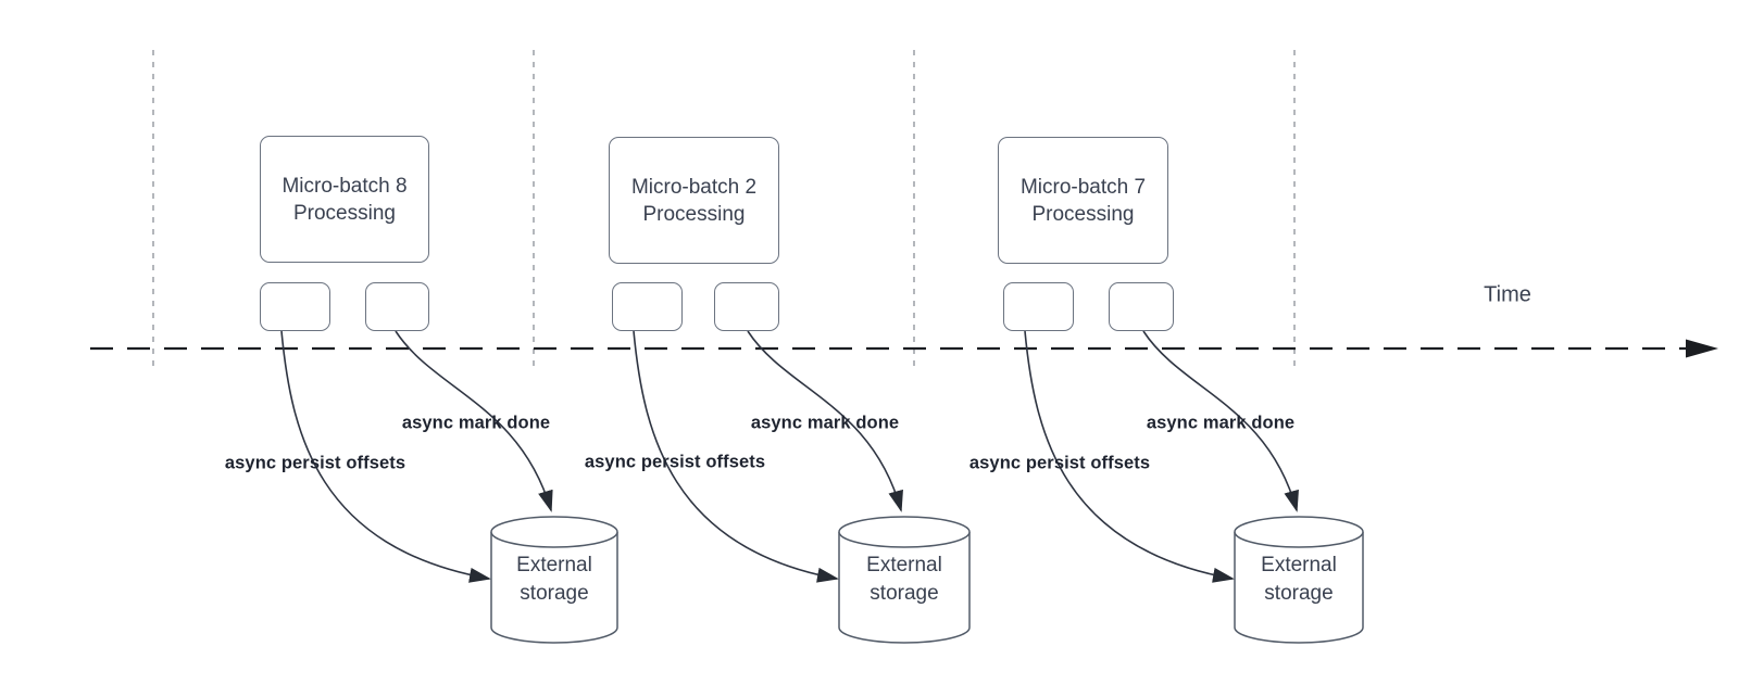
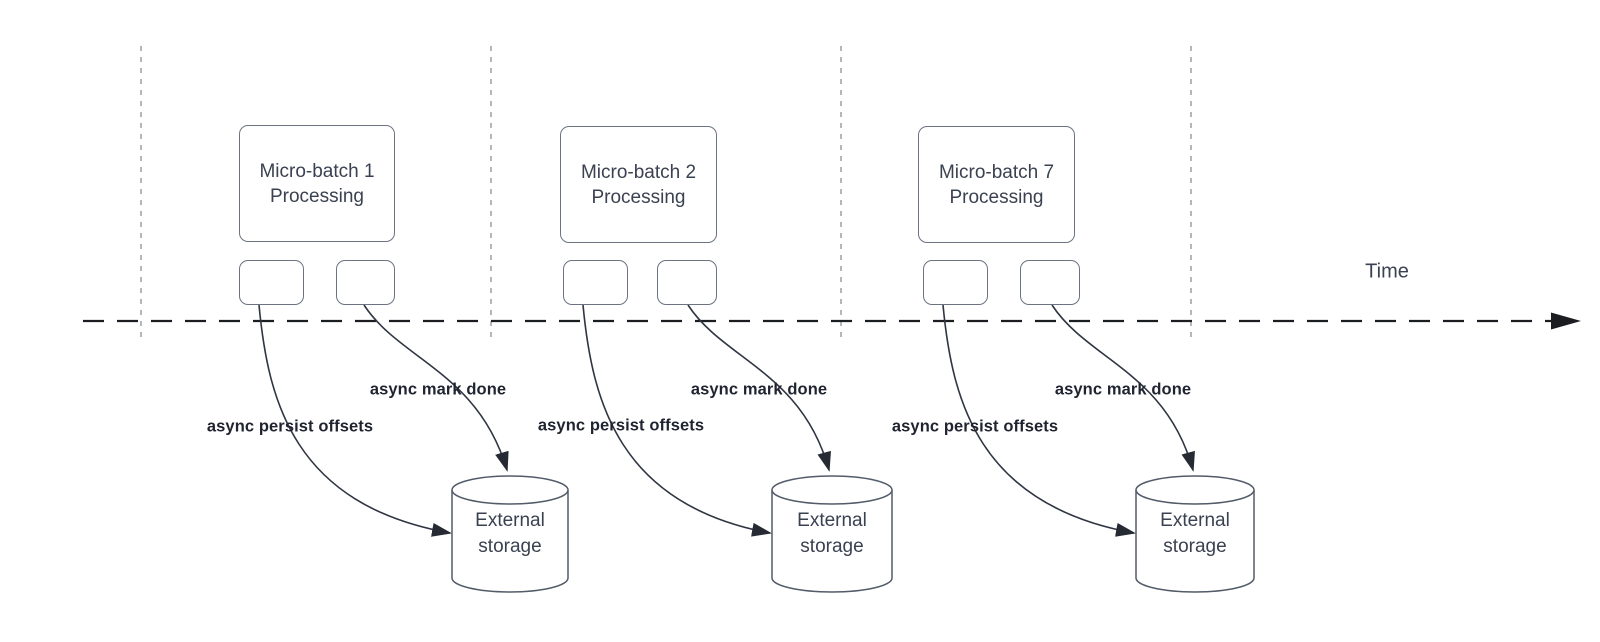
- Micro-batch 8
+ Micro-batch 1
  Processing
  async persist offsets
  async mark done
  External
  storage
  Micro-batch 2
  Processing
  async persist offsets
  async mark done
  External
  storage
  Micro-batch 7
  Processing
  async persist offsets
  async mark done
  External
  storage
  Time
